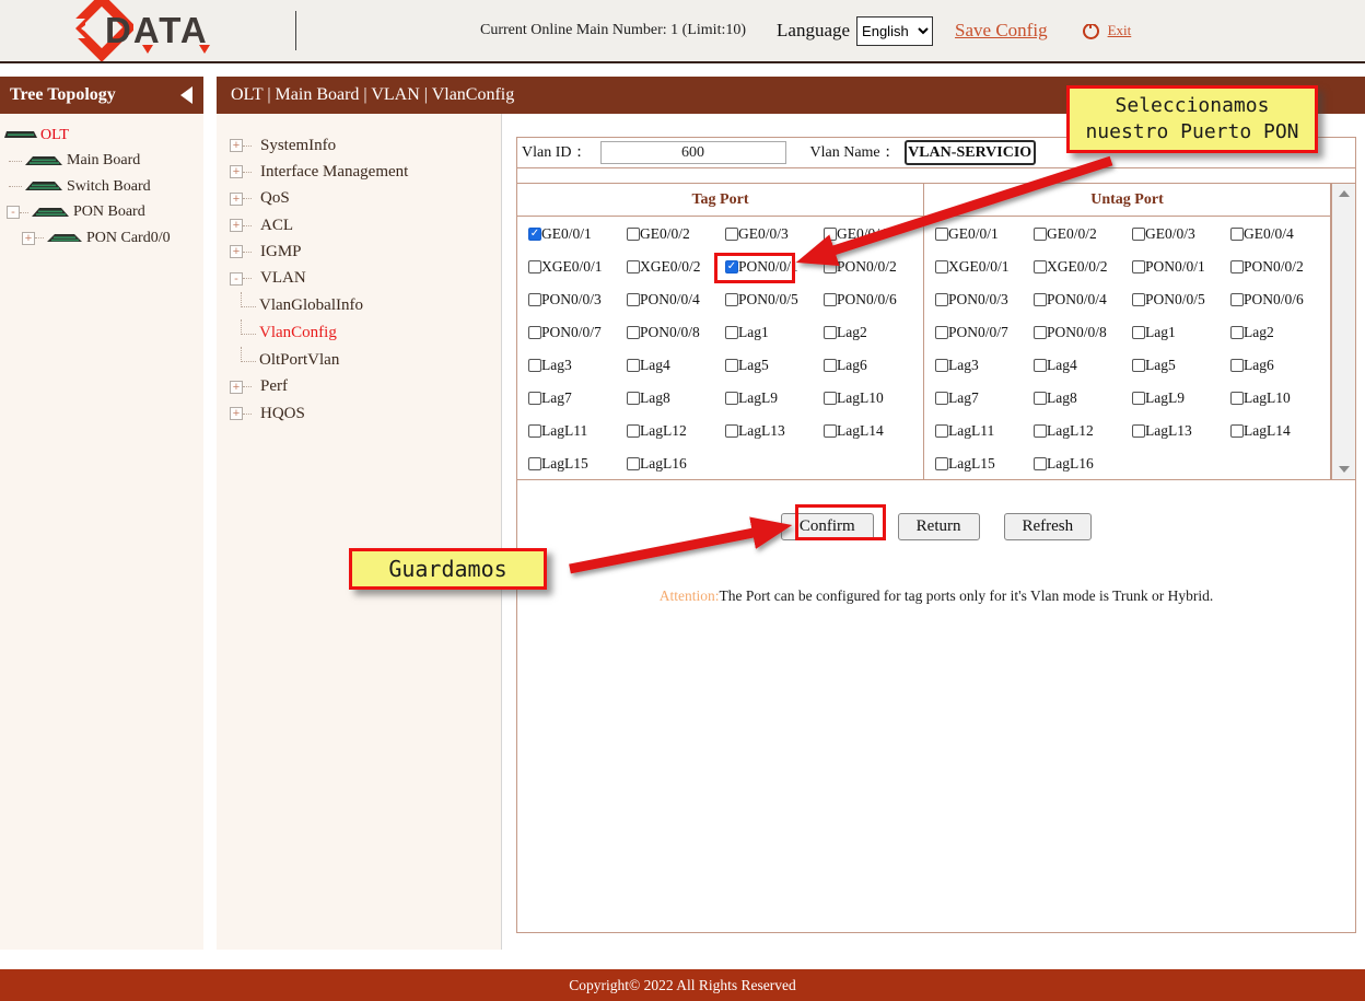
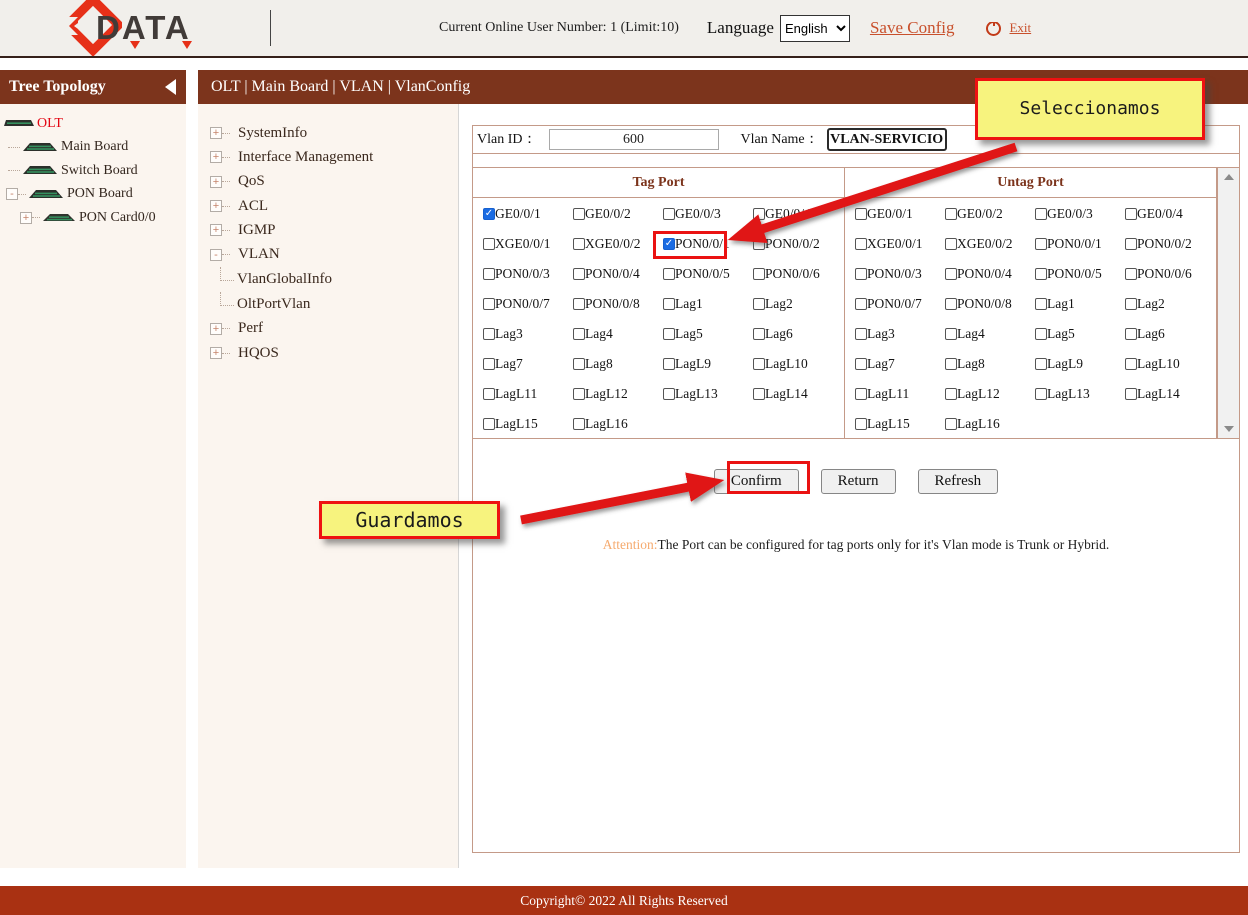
  DATA
- Current Online Main Number: 1 (Limit:10)
+ Current Online User Number: 1 (Limit:10)
  Language
  English
  Save Config
  Exit
  Tree Topology
  OLT
  Main Board
  Switch Board
  -
  PON Board
  +
  PON Card0/0
  OLT | Main Board | VLAN | VlanConfig
  +
  SystemInfo
  +
  Interface Management
  +
  QoS
  +
  ACL
  +
  IGMP
  -
  VLAN
  VlanGlobalInfo
- VlanConfig
  OltPortVlan
  +
  Perf
  +
  HQOS
  Vlan ID：
  600
  Vlan Name：
  VLAN-SERVICIO
  Tag Port
  ✓
  GE0/0/1
  GE0/0/2
  GE0/0/3
  XGE0/0/1
  XGE0/0/2
  ✓
  PON0/0/1
  PON0/0/2
  PON0/0/3
  PON0/0/4
  PON0/0/5
  PON0/0/6
  PON0/0/7
  PON0/0/8
  Lag1
  Lag2
  Lag3
  Lag4
  Lag5
  Lag6
  Lag7
  Lag8
  LagL9
  LagL10
  LagL11
  LagL12
  LagL13
  LagL14
  LagL15
  LagL16
  Untag Port
  GE0/0/1
  GE0/0/2
  GE0/0/3
  GE0/0/4
  XGE0/0/1
  XGE0/0/2
  PON0/0/1
  PON0/0/2
  PON0/0/3
  PON0/0/4
  PON0/0/5
  PON0/0/6
  PON0/0/7
  PON0/0/8
  Lag1
  Lag2
  Lag3
  Lag4
  Lag5
  Lag6
  Lag7
  Lag8
  LagL9
  LagL10
  LagL11
  LagL12
  LagL13
  LagL14
  LagL15
  LagL16
  Confirm
  Return
  Refresh
  Attention:The Port can be configured for tag ports only for it's Vlan mode is Trunk or Hybrid.
  Copyright© 2022 All Rights Reserved
  Seleccionamos
- nuestro Puerto PON
  Guardamos
